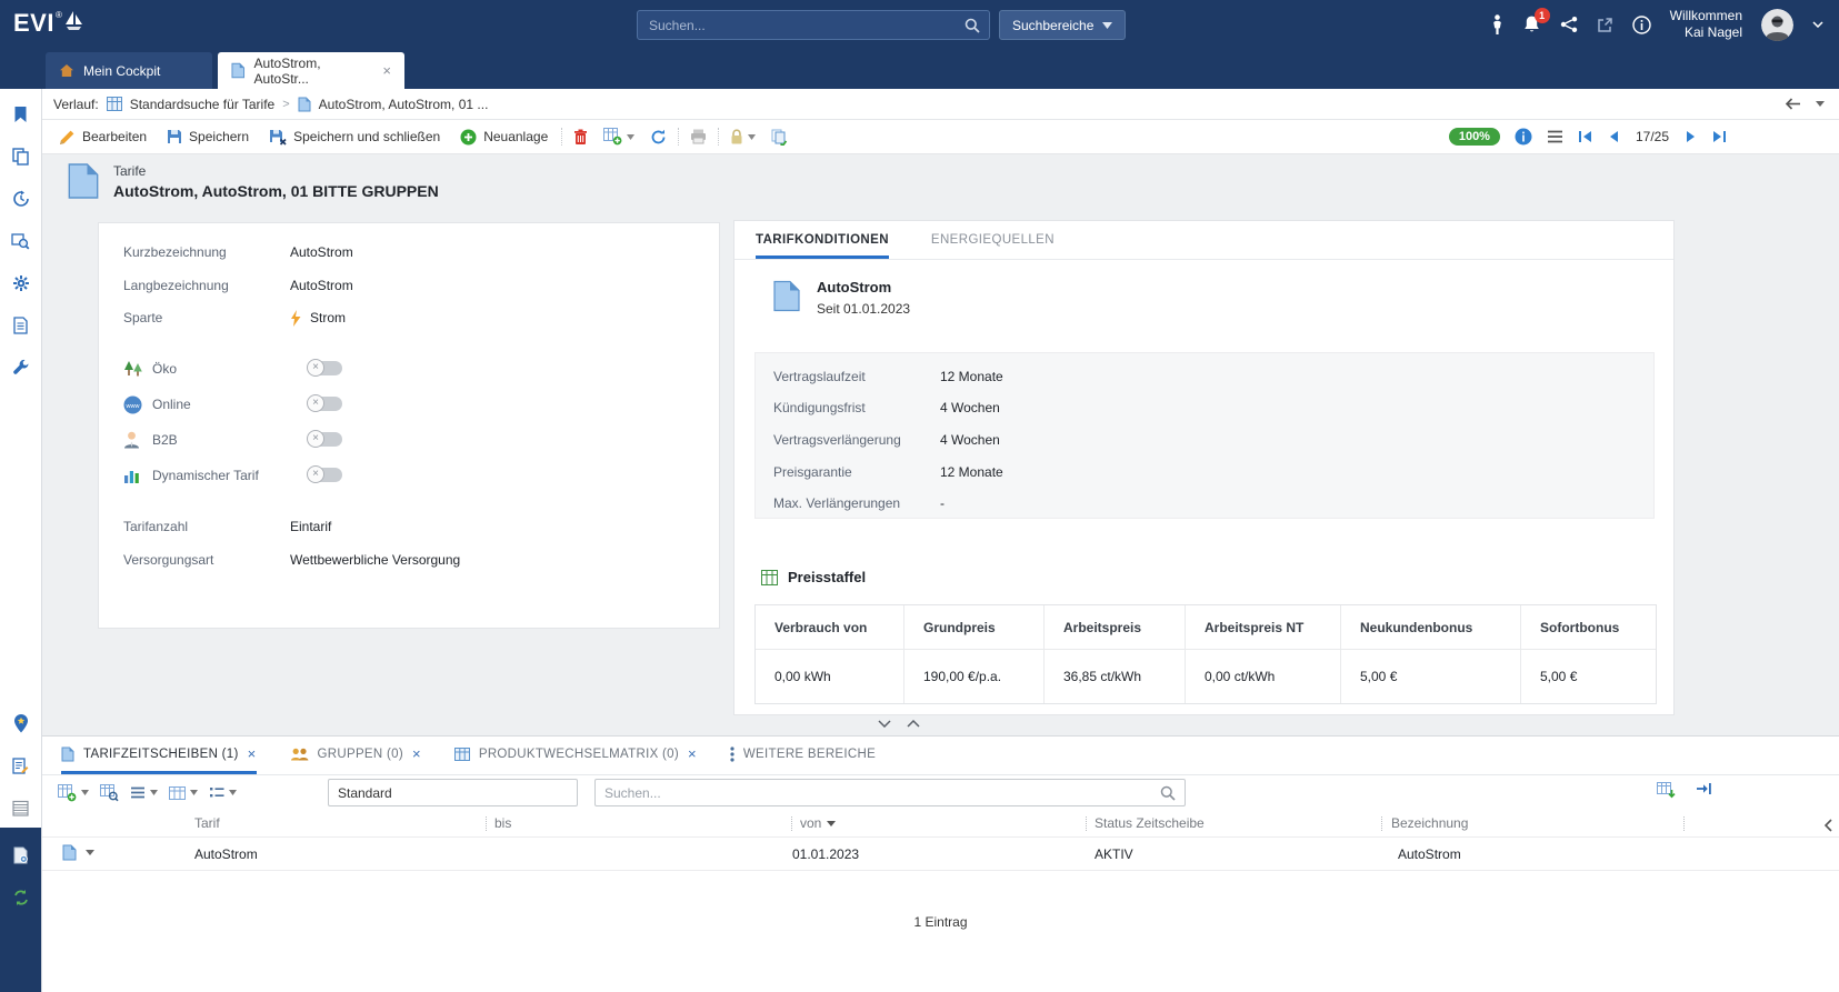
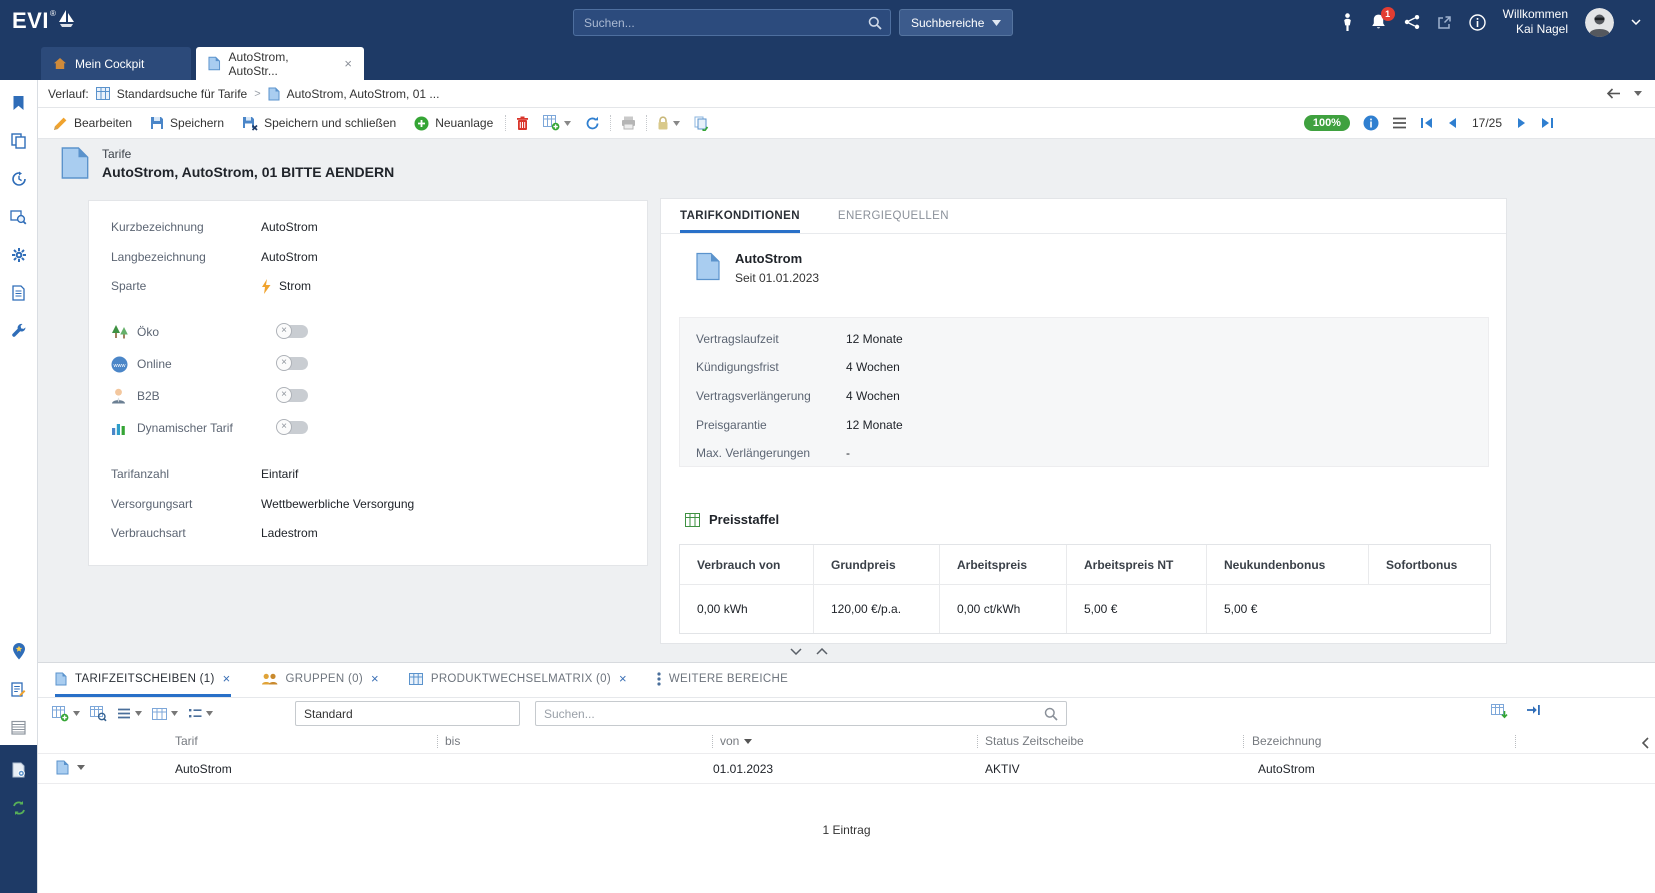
  EVI
  ®
  Suchen...
  Suchbereiche
  1
  Willkommen
  Kai Nagel
  Mein Cockpit
  AutoStrom, AutoStr...
  ×
  Verlauf:
  Standardsuche für Tarife
  >
  AutoStrom, AutoStrom, 01 ...
  Bearbeiten
  Speichern
  Speichern und schließen
  Neuanlage
  100%
  17/25
  Tarife
- AutoStrom, AutoStrom, 01 BITTE GRUPPEN
+ AutoStrom, AutoStrom, 01 BITTE AENDERN
  Kurzbezeichnung
  AutoStrom
  Langbezeichnung
  AutoStrom
  Sparte
  Strom
  Öko
  ×
  Online
  ×
  B2B
  ×
  Dynamischer Tarif
  ×
  Tarifanzahl
  Eintarif
  Versorgungsart
  Wettbewerbliche Versorgung
+ Verbrauchsart
+ Ladestrom
  TARIFKONDITIONEN
  ENERGIEQUELLEN
  AutoStrom
  Seit 01.01.2023
  Vertragslaufzeit
  12 Monate
  Kündigungsfrist
  4 Wochen
  Vertragsverlängerung
  4 Wochen
  Preisgarantie
  12 Monate
  Max. Verlängerungen
  -
  Preisstaffel
  Verbrauch von
  Grundpreis
  Arbeitspreis
  Arbeitspreis NT
  Neukundenbonus
  Sofortbonus
  0,00 kWh
- 190,00 €/p.a.
+ 120,00 €/p.a.
- 36,85 ct/kWh
  0,00 ct/kWh
  5,00 €
  5,00 €
  TARIFZEITSCHEIBEN (1)
  ×
  GRUPPEN (0)
  ×
  PRODUKTWECHSELMATRIX (0)
  ×
  WEITERE BEREICHE
  Standard
  Suchen...
  Tarif
  bis
  von
  Status Zeitscheibe
  Bezeichnung
  AutoStrom
  01.01.2023
  AKTIV
  AutoStrom
  1 Eintrag
